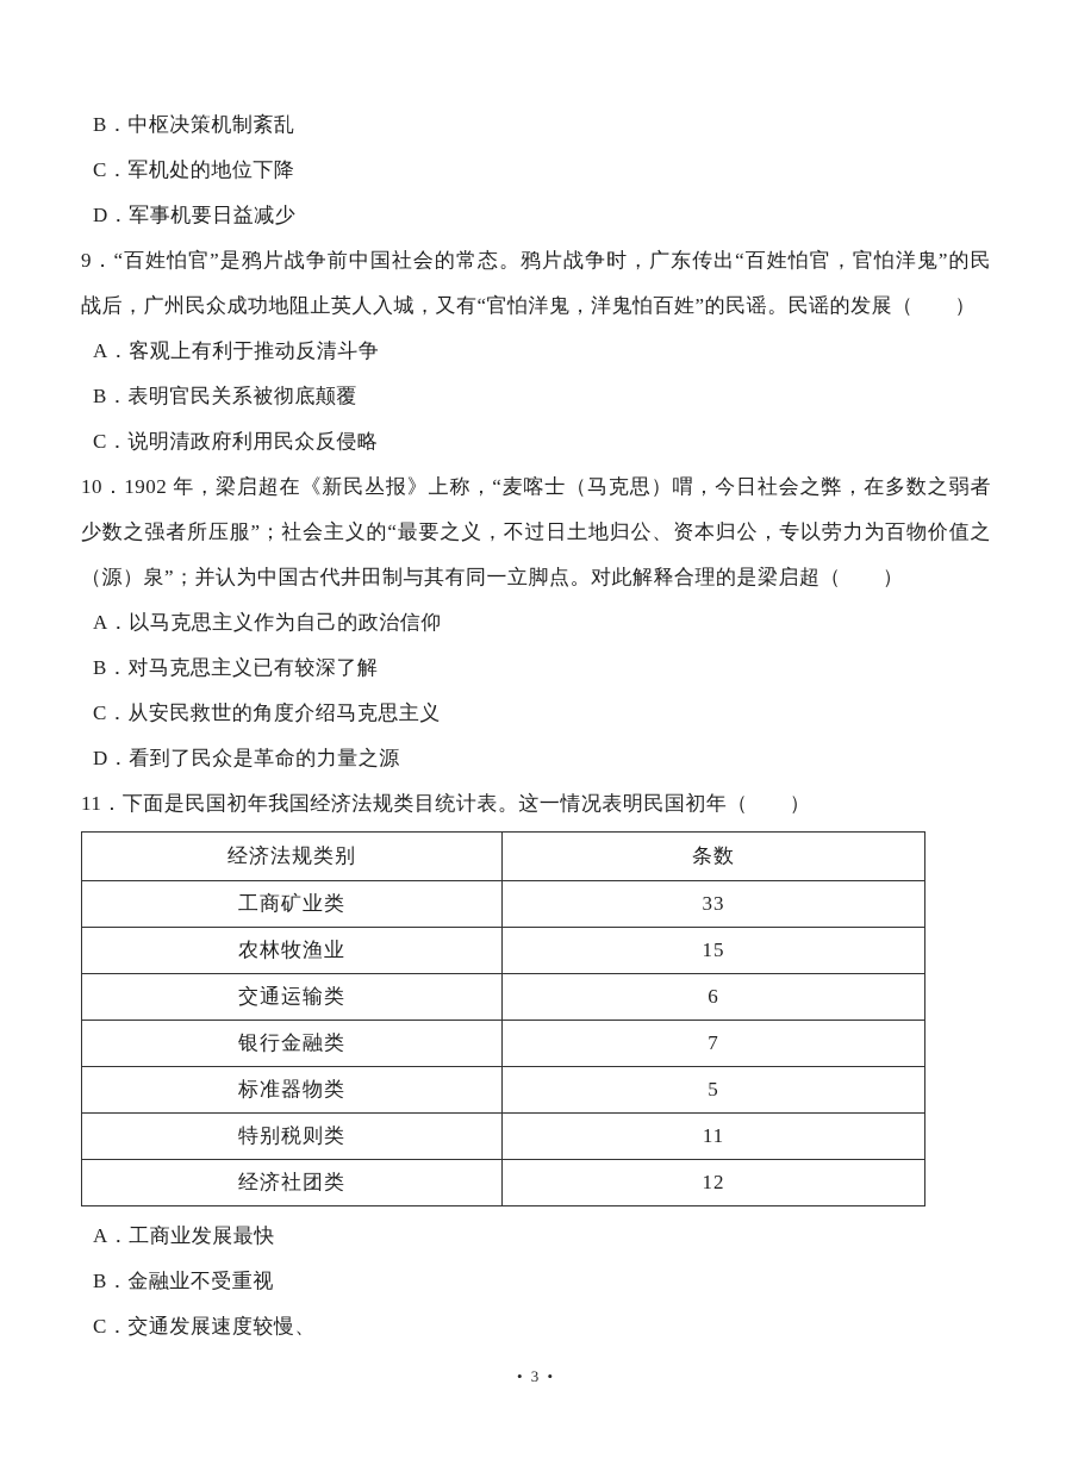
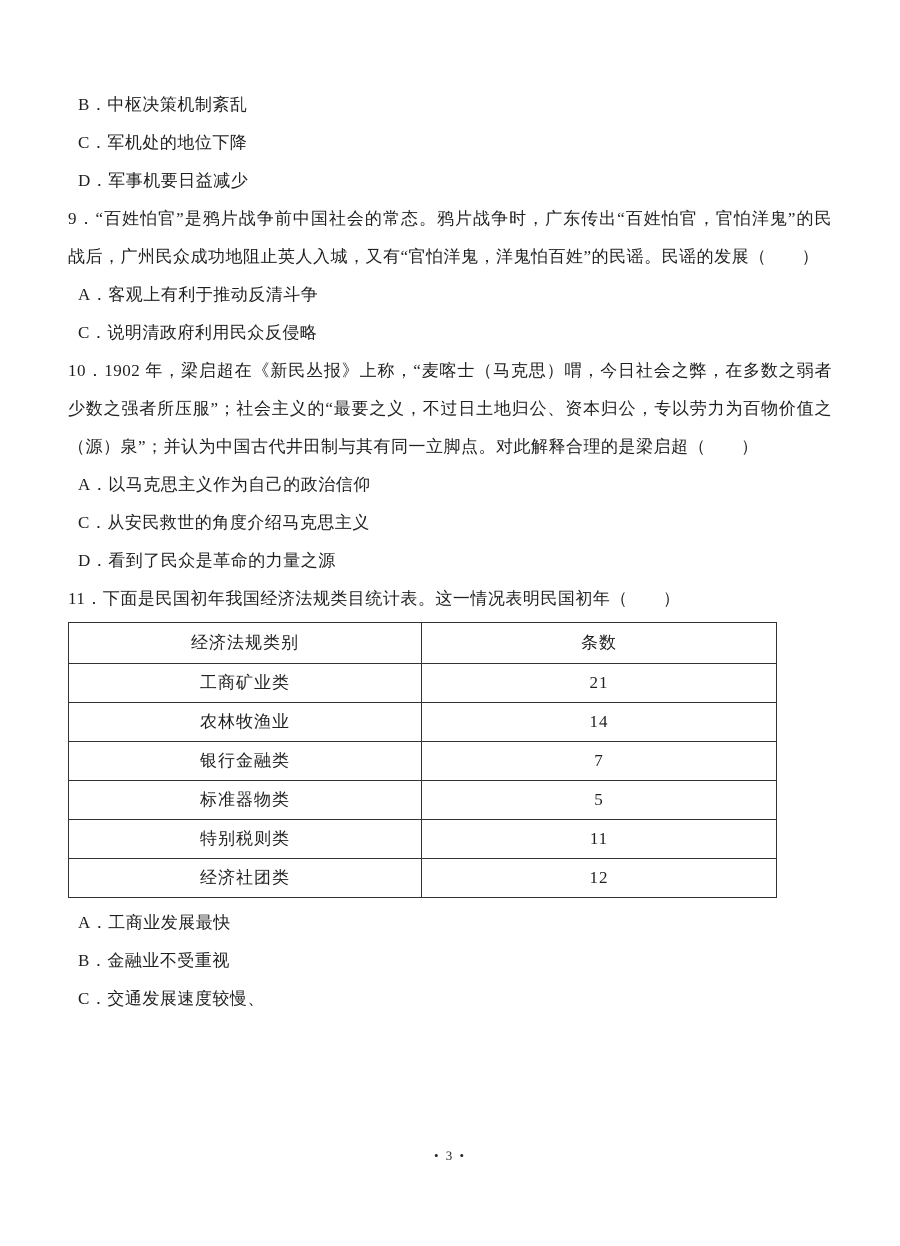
  B．中枢决策机制紊乱
  C．军机处的地位下降
  D．军事机要日益减少
  9．“百姓怕官”是鸦片战争前中国社会的常态。鸦片战争时，广东传出“百姓怕官，官怕洋鬼”的民
  战后，广州民众成功地阻止英人入城，又有“官怕洋鬼，洋鬼怕百姓”的民谣。民谣的发展（ ）
  A．客观上有利于推动反清斗争
- B．表明官民关系被彻底颠覆
  C．说明清政府利用民众反侵略
  10．1902 年，梁启超在《新民丛报》上称，“麦喀士（马克思）喟，今日社会之弊，在多数之弱者
  少数之强者所压服”；社会主义的“最要之义，不过日土地归公、资本归公，专以劳力为百物价值之
  （源）泉”；并认为中国古代井田制与其有同一立脚点。对此解释合理的是梁启超（ ）
  A．以马克思主义作为自己的政治信仰
- B．对马克思主义已有较深了解
  C．从安民救世的角度介绍马克思主义
  D．看到了民众是革命的力量之源
  11．下面是民国初年我国经济法规类目统计表。这一情况表明民国初年（ ）
  经济法规类别	条数
- 工商矿业类	33
+ 工商矿业类	21
- 农林牧渔业	15
+ 农林牧渔业	14
- 交通运输类	6
  银行金融类	7
  标准器物类	5
  特别税则类	11
  经济社团类	12
  A．工商业发展最快
  B．金融业不受重视
  C．交通发展速度较慢、
  • 3 •
